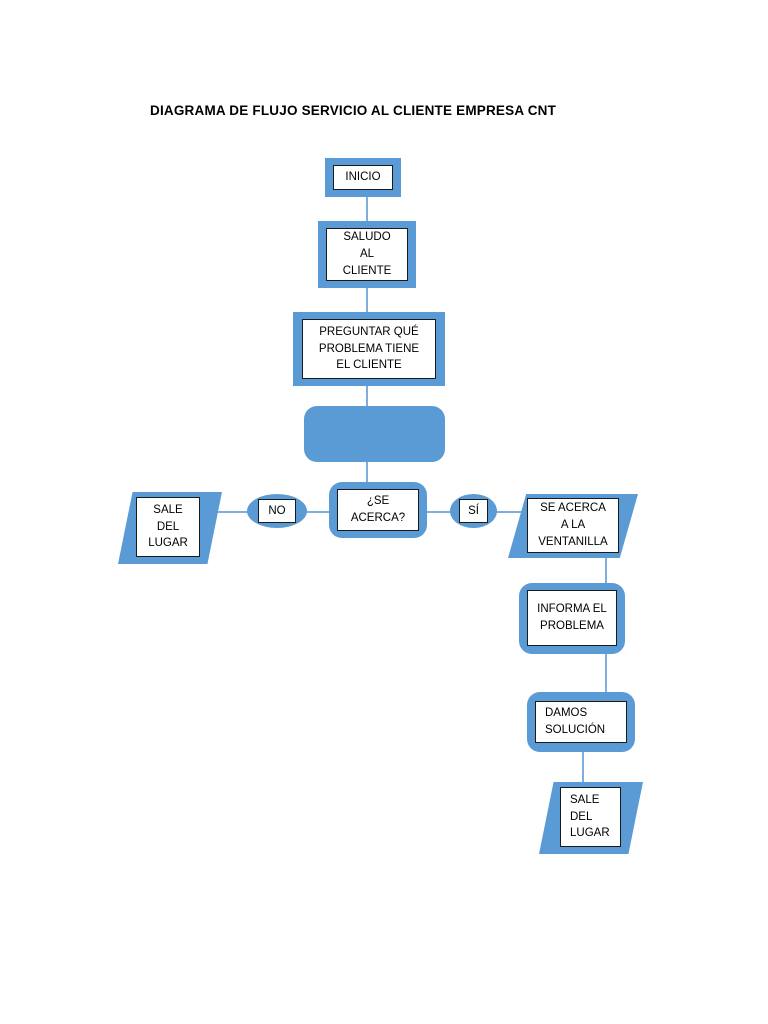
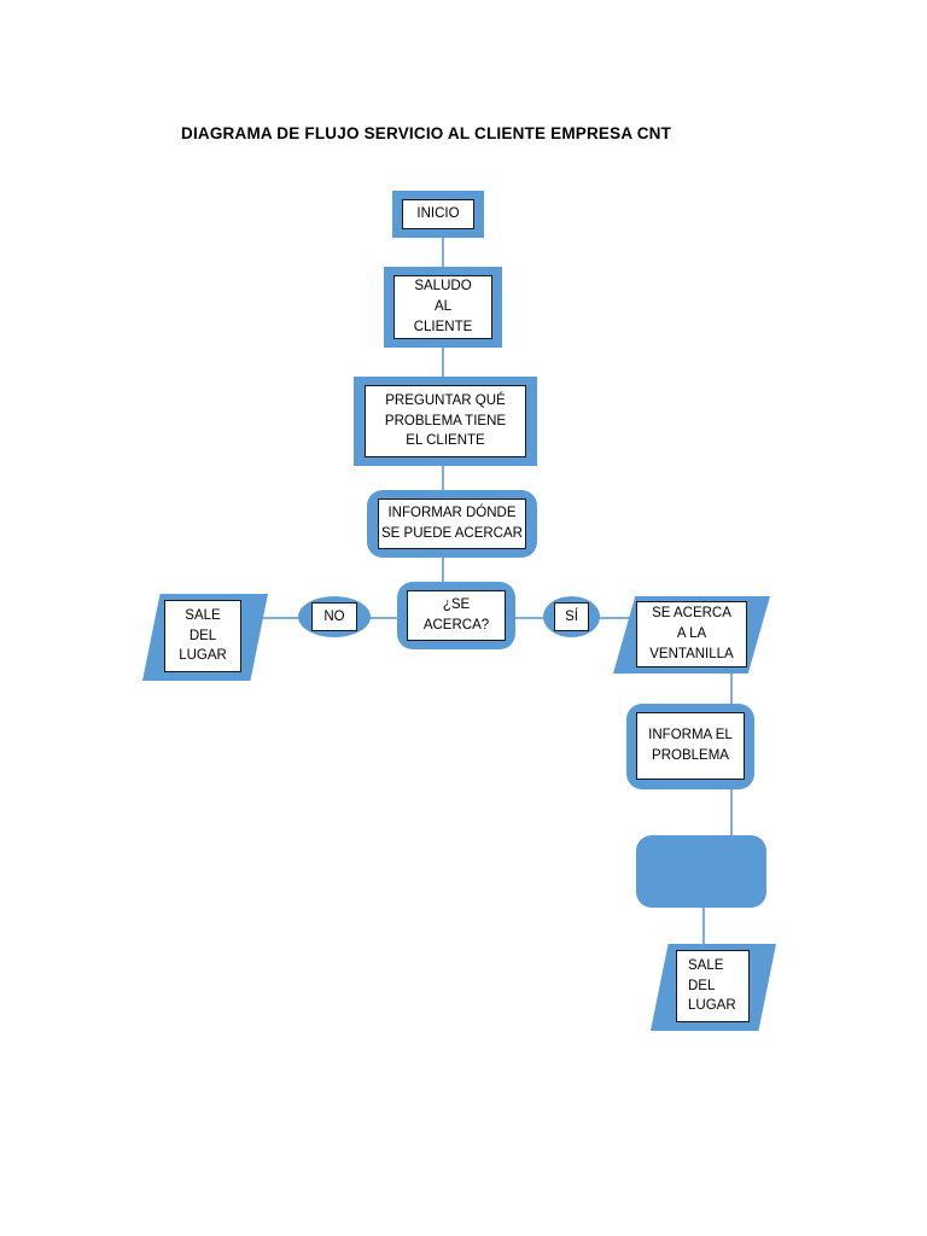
  DIAGRAMA DE FLUJO SERVICIO AL CLIENTE EMPRESA CNT
  INICIO
  SALUDO
  AL
  CLIENTE
  PREGUNTAR QUÉ
  PROBLEMA TIENE
  EL CLIENTE
+ INFORMAR DÓNDE
+ SE PUEDE ACERCAR
  ¿SE
  ACERCA?
  NO
  SÍ
  SALE
  DEL
  LUGAR
  SE ACERCA
  A LA
  VENTANILLA
  INFORMA EL
  PROBLEMA
- DAMOS
- SOLUCIÓN
  SALE
  DEL
  LUGAR
